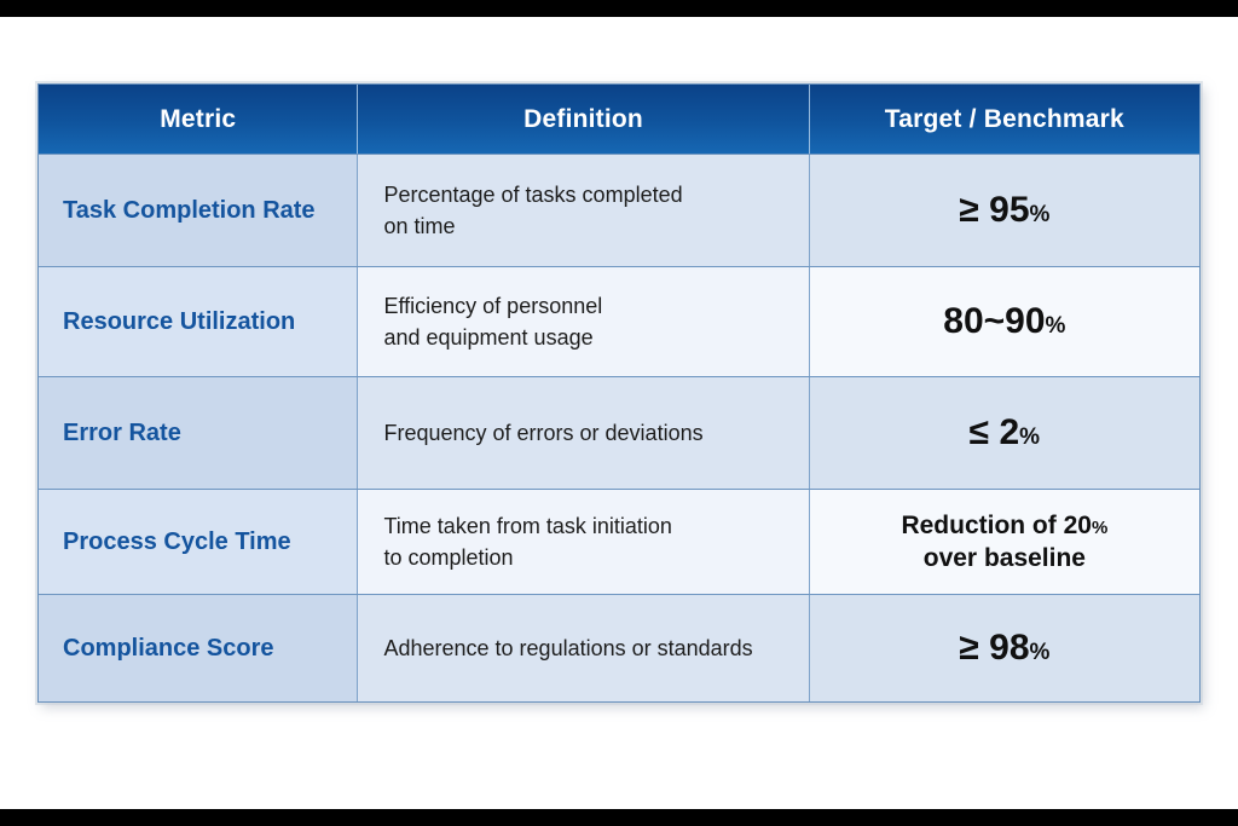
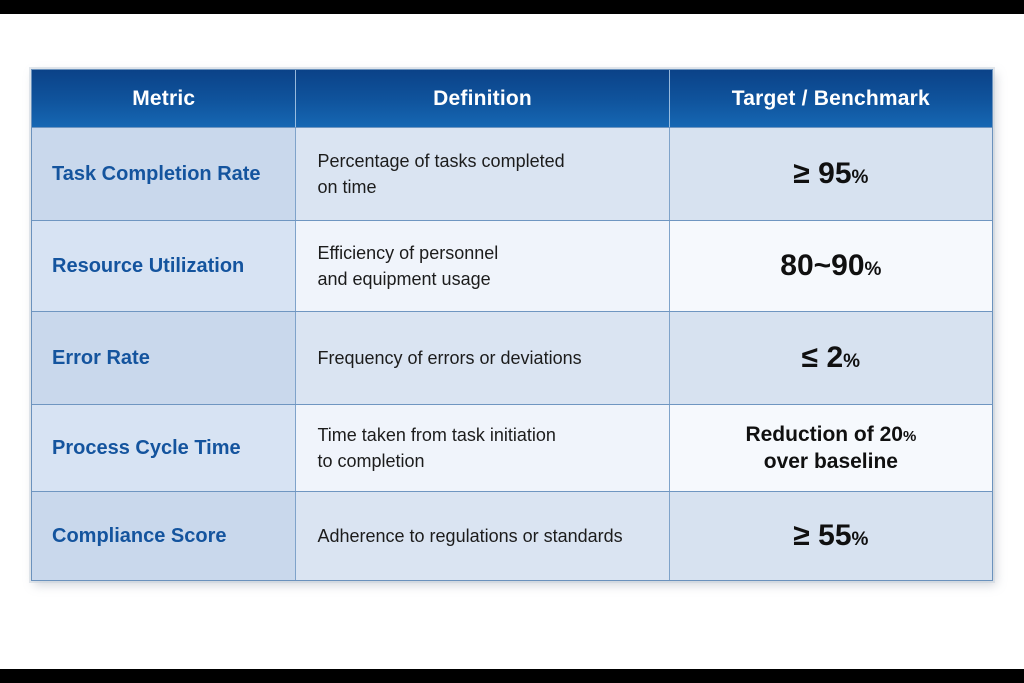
  Metric
  Definition
  Target / Benchmark
  Task Completion Rate
  Percentage of tasks completed
  on time
  ≥ 95
  %
  Resource Utilization
  Efficiency of personnel
  and equipment usage
  80~90
  %
  Error Rate
  Frequency of errors or deviations
  ≤ 2
  %
  Process Cycle Time
  Time taken from task initiation
  to completion
  Reduction of 20
  %
  over baseline
  Compliance Score
  Adherence to regulations or standards
- ≥ 98
+ ≥ 55
  %
